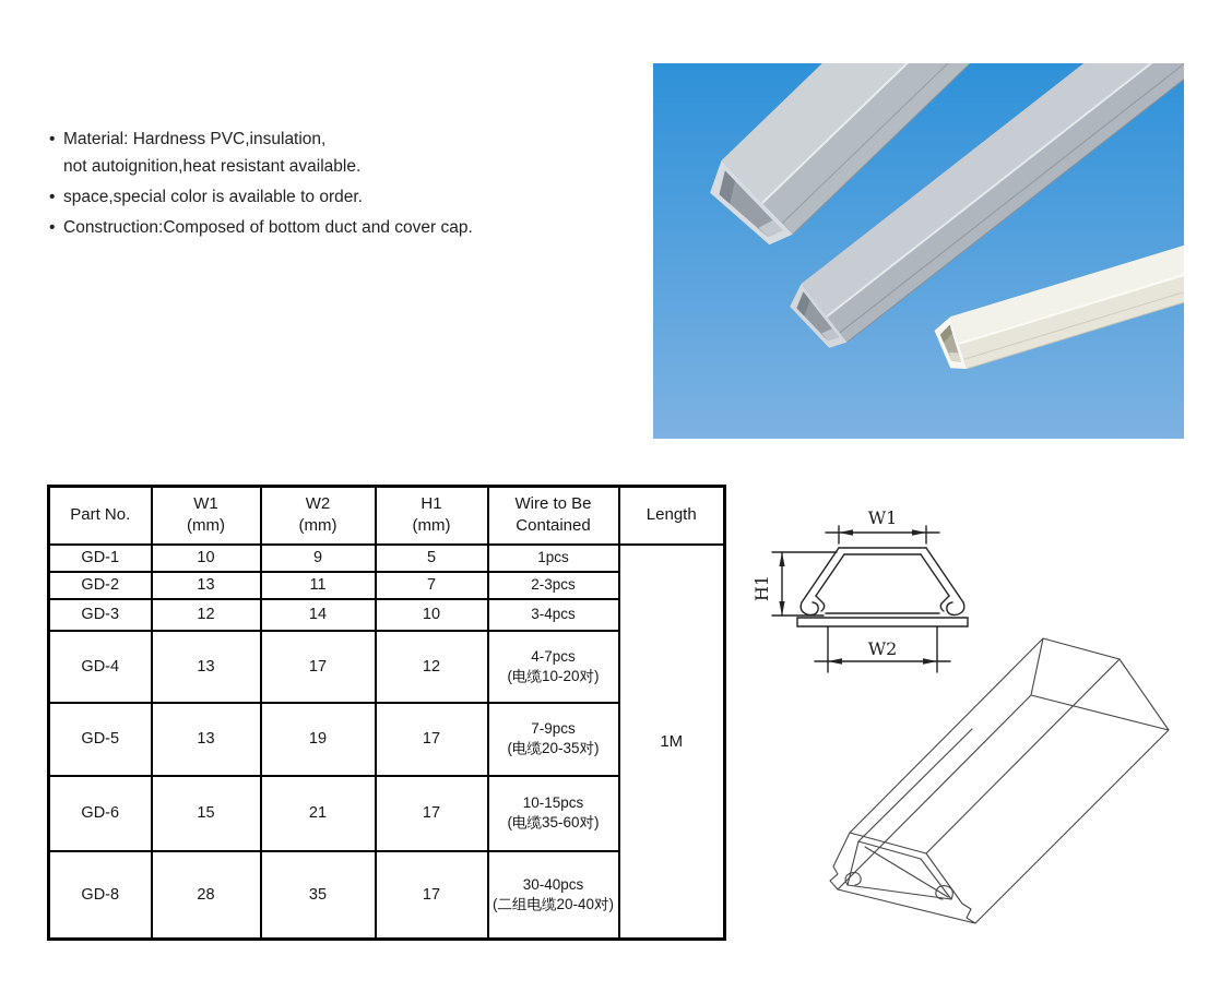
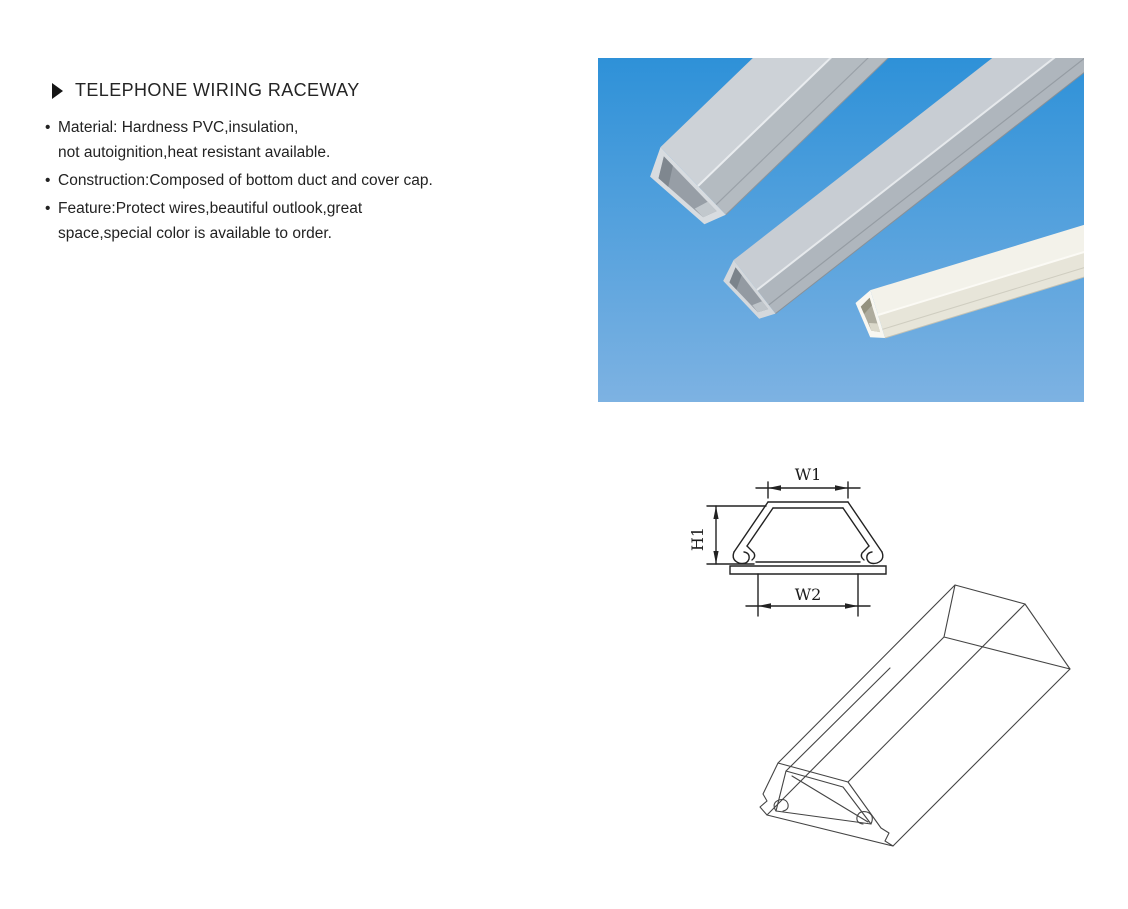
+ TELEPHONE WIRING RACEWAY
  •
  Material: Hardness PVC,insulation,
  not autoignition,heat resistant available.
  •
- space,special color is available to order.
+ Construction:Composed of bottom duct and cover cap.
  •
+ Feature:Protect wires,beautiful outlook,great
- Construction:Composed of bottom duct and cover cap.
+ space,special color is available to order.
- Part No.	W1(mm)	W2(mm)	H1(mm)	Wire to BeContained	Length
- GD-1	10	9	5	1pcs	1M
- GD-2	13	11	7	2-3pcs
- GD-3	12	14	10	3-4pcs
- GD-4	13	17	12	4-7pcs (电缆10-20对)
- GD-5	13	19	17	7-9pcs (电缆20-35对)
- GD-6	15	21	17	10-15pcs (电缆35-60对)
- GD-8	28	35	17	30-40pcs (二组电缆20-40对)
  W1
  W2
